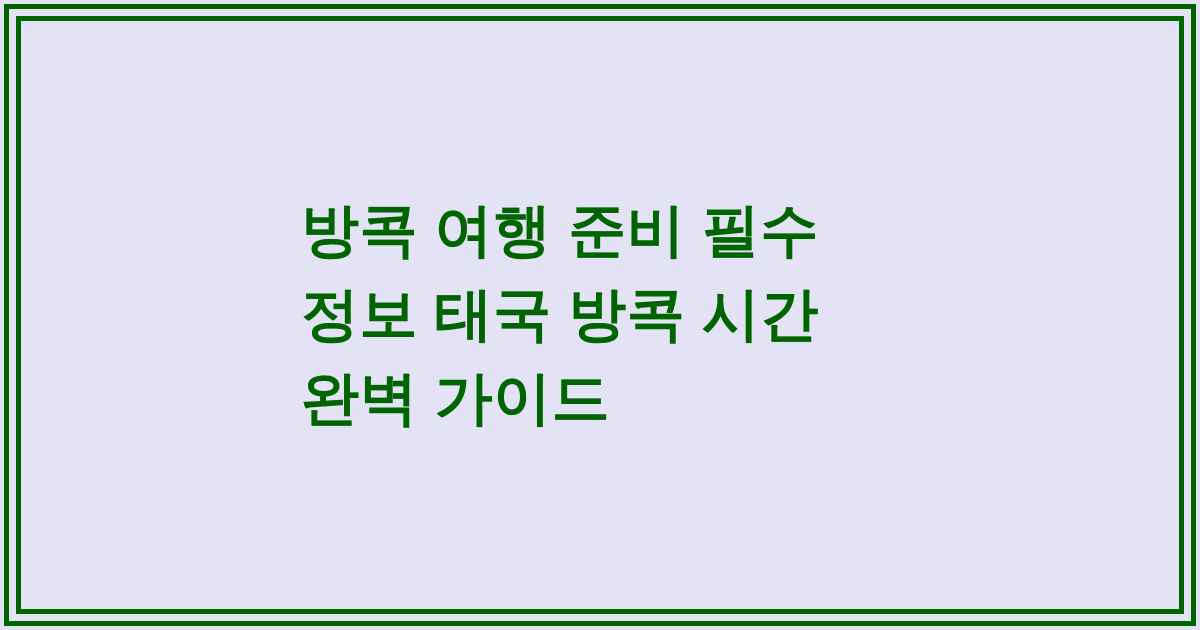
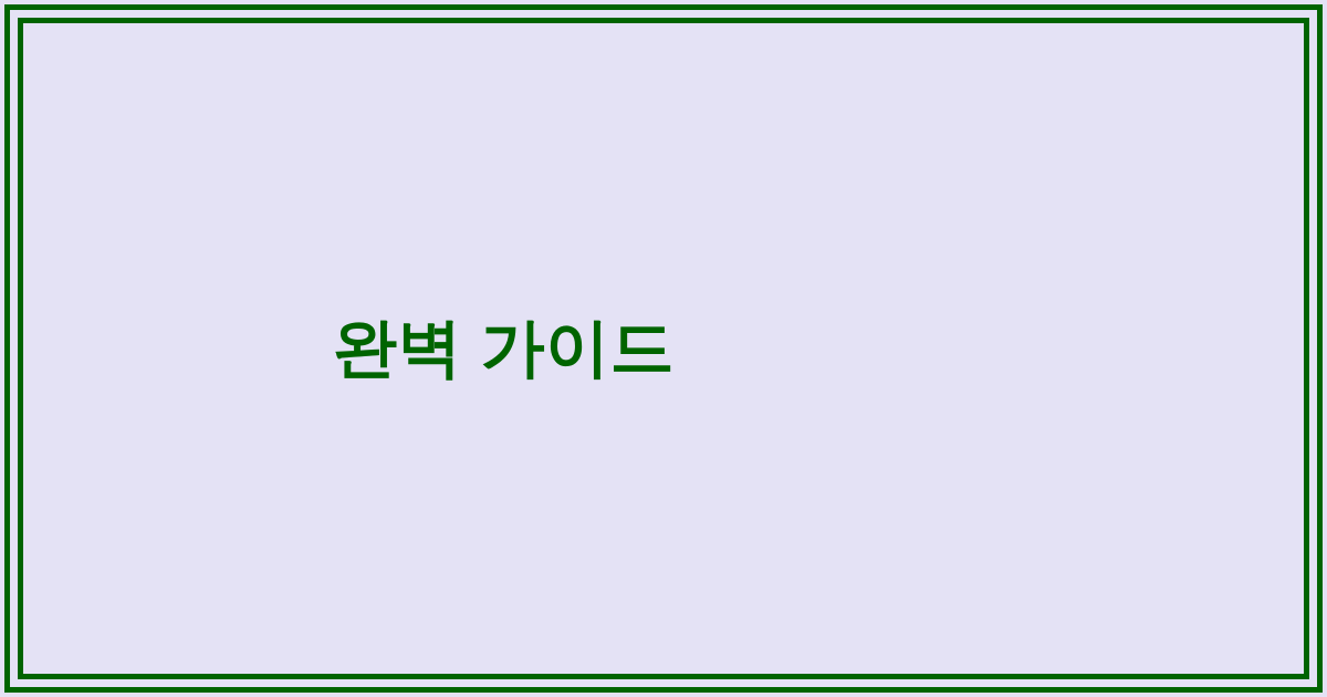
- 방콕 여행 준비 필수
- 정보 태국 방콕 시간
  완벽 가이드
